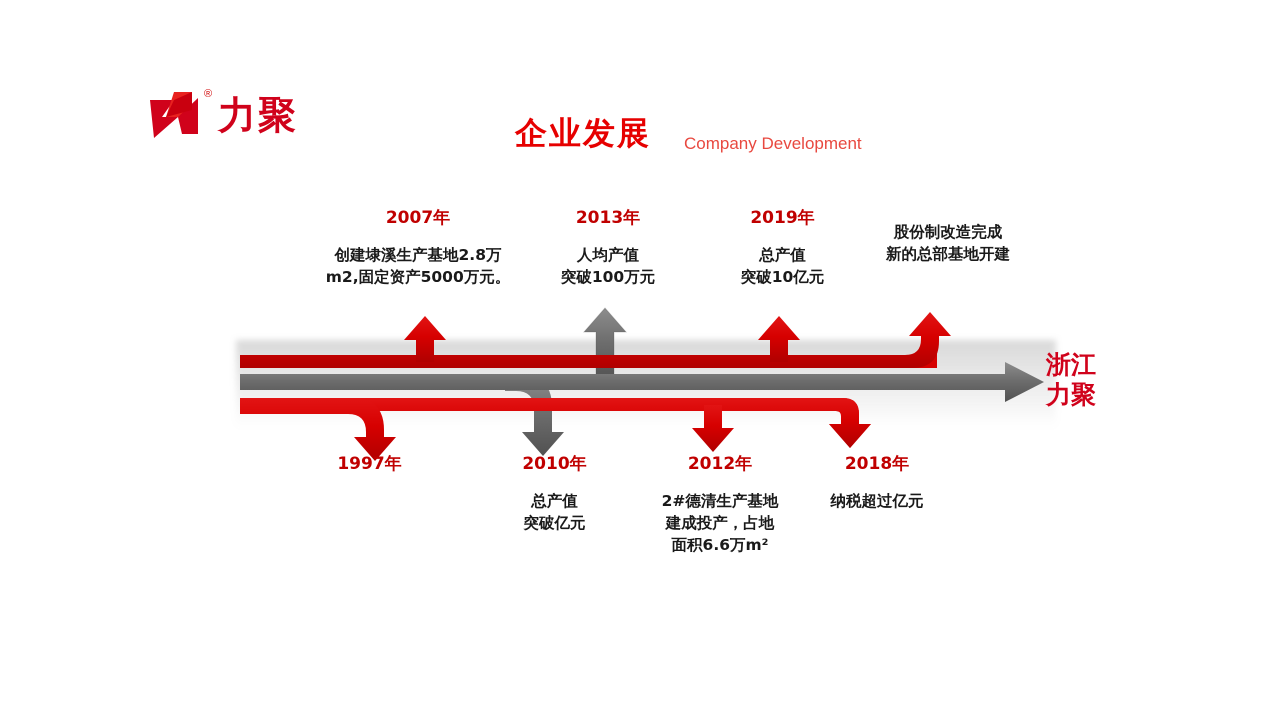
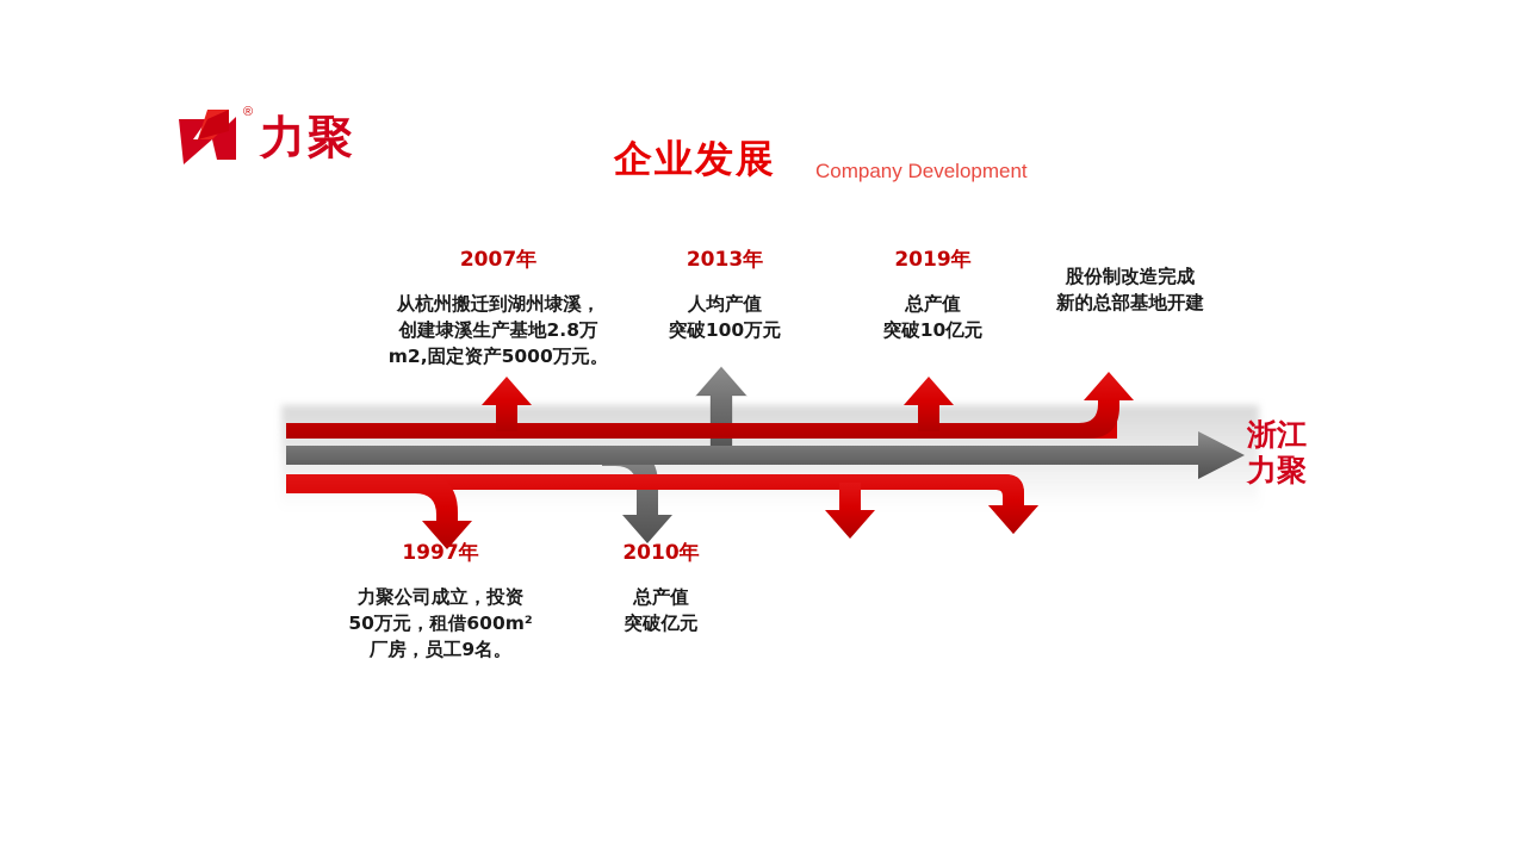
  ®
  力聚
  企业发展
  Company Development
  浙江
  力聚
  2007年
+ 从杭州搬迁到湖州埭溪，
  创建埭溪生产基地2.8万
  m2,固定资产5000万元。
  2013年
  人均产值
  突破100万元
  2019年
  总产值
  突破10亿元
  股份制改造完成
  新的总部基地开建
  1997年
+ 力聚公司成立，投资
+ 50万元，租借600m²
+ 厂房，员工9名。
  2010年
  总产值
  突破亿元
- 2012年
- 2#德清生产基地
- 建成投产，占地
- 面积6.6万m²
- 2018年
- 纳税超过亿元
